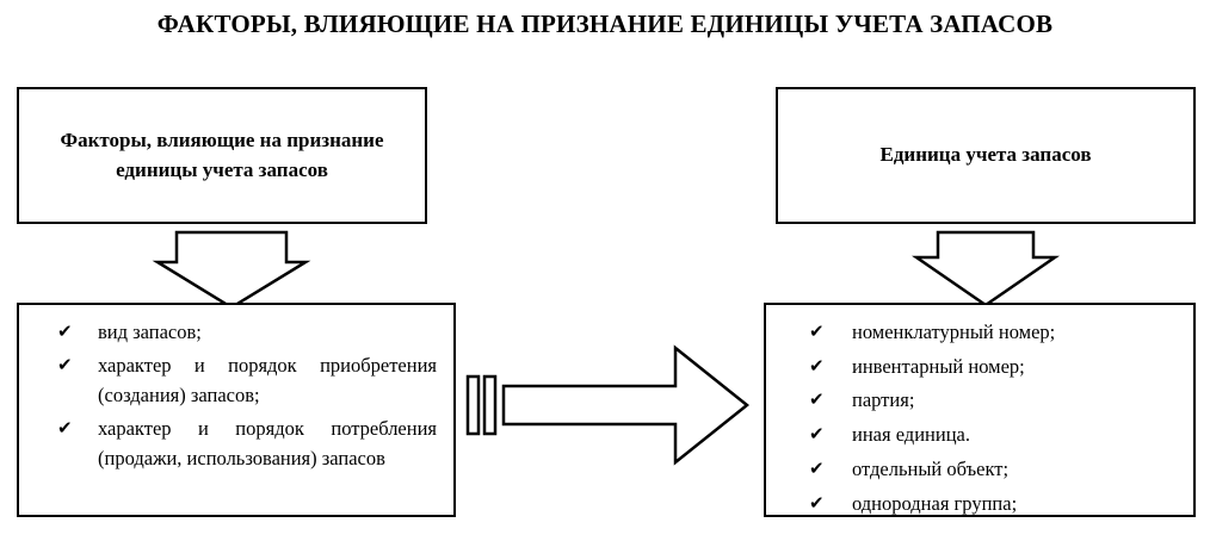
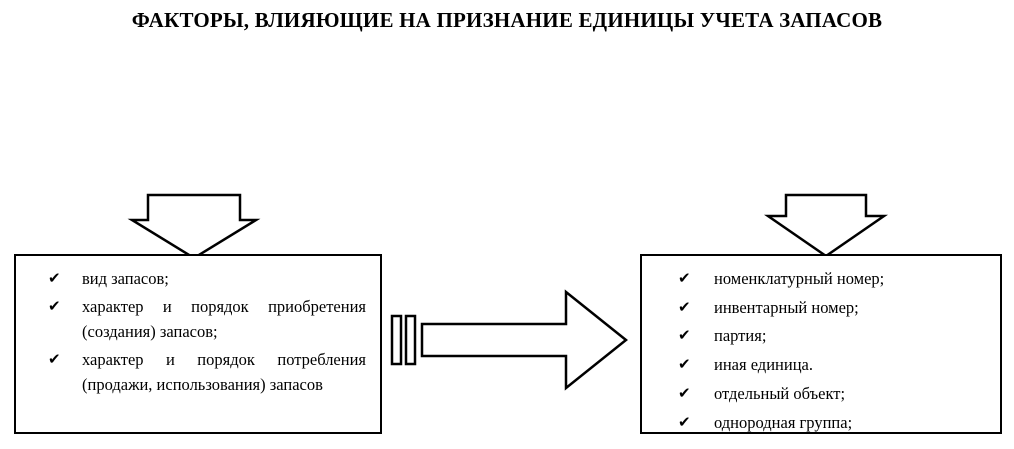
  ФАКТОРЫ, ВЛИЯЮЩИЕ НА ПРИЗНАНИЕ ЕДИНИЦЫ УЧЕТА ЗАПАСОВ
- Факторы, влияющие на признание единицы учета запасов
- Единица учета запасов
  ✔
  вид запасов;
  ✔
  характер и порядок приобретения (создания) запасов;
  ✔
  характер и порядок потребления (продажи, использования) запасов
  ✔
  номенклатурный номер;
  ✔
  инвентарный номер;
  ✔
  партия;
  ✔
  иная единица.
  ✔
  отдельный объект;
  ✔
  однородная группа;
